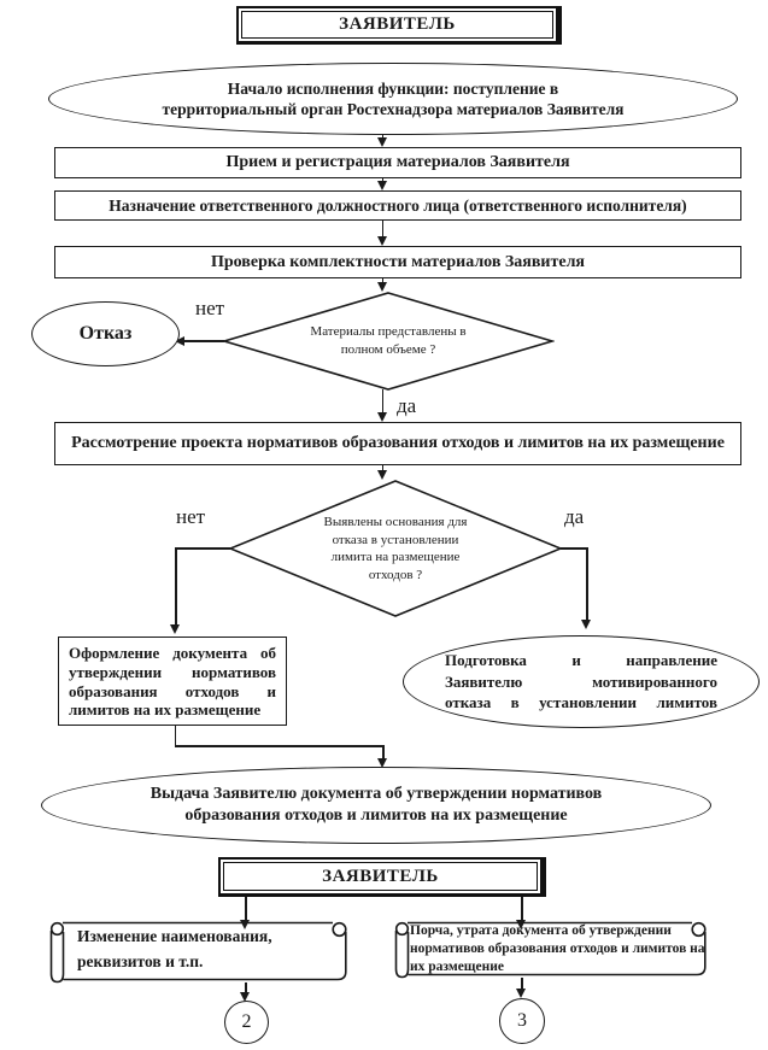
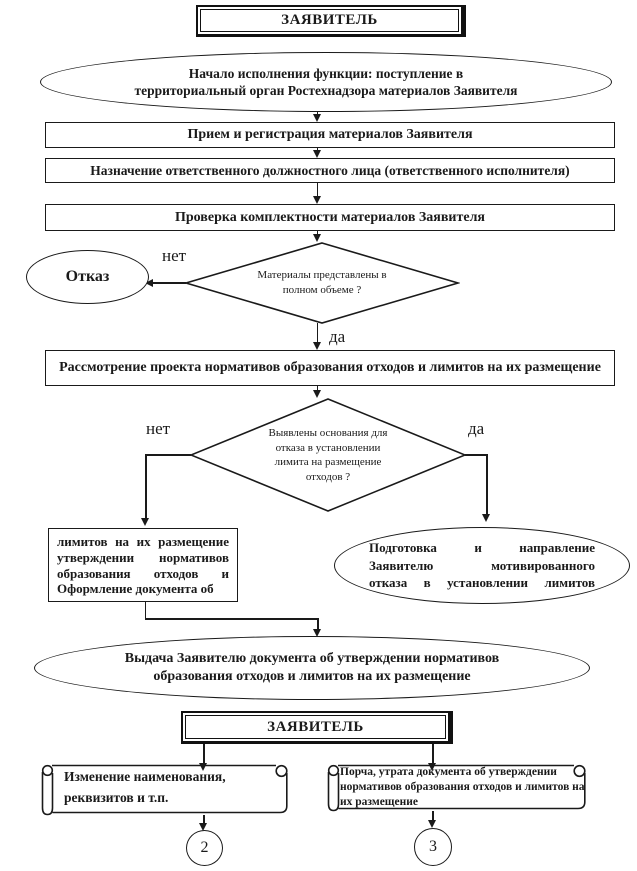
  ЗАЯВИТЕЛЬ
  Начало исполнения функции: поступление в
  территориальный орган Ростехнадзора материалов Заявителя
  Прием и регистрация материалов Заявителя
  Назначение ответственного должностного лица (ответственного исполнителя)
  Проверка комплектности материалов Заявителя
  Материалы представлены в
  полном объеме ?
  нет
  Отказ
  да
  Рассмотрение проекта нормативов образования отходов и лимитов на их размещение
  Выявлены основания для
  отказа в установлении
  лимита на размещение
  отходов ?
  нет
  да
- Оформление документа об
+ лимитов на их размещение
  утверждении нормативов
  образования отходов и
- лимитов на их размещение
+ Оформление документа об
  Подготовка и направление
  Заявителю мотивированного
  отказа в установлении лимитов
  Выдача Заявителю документа об утверждении нормативов
  образования отходов и лимитов на их размещение
  ЗАЯВИТЕЛЬ
  Изменение наименования,
  реквизитов и т.п.
  Порча, утрата документа об утверждении
  нормативов образования отходов и лимитов на
  их размещение
  2
  3
